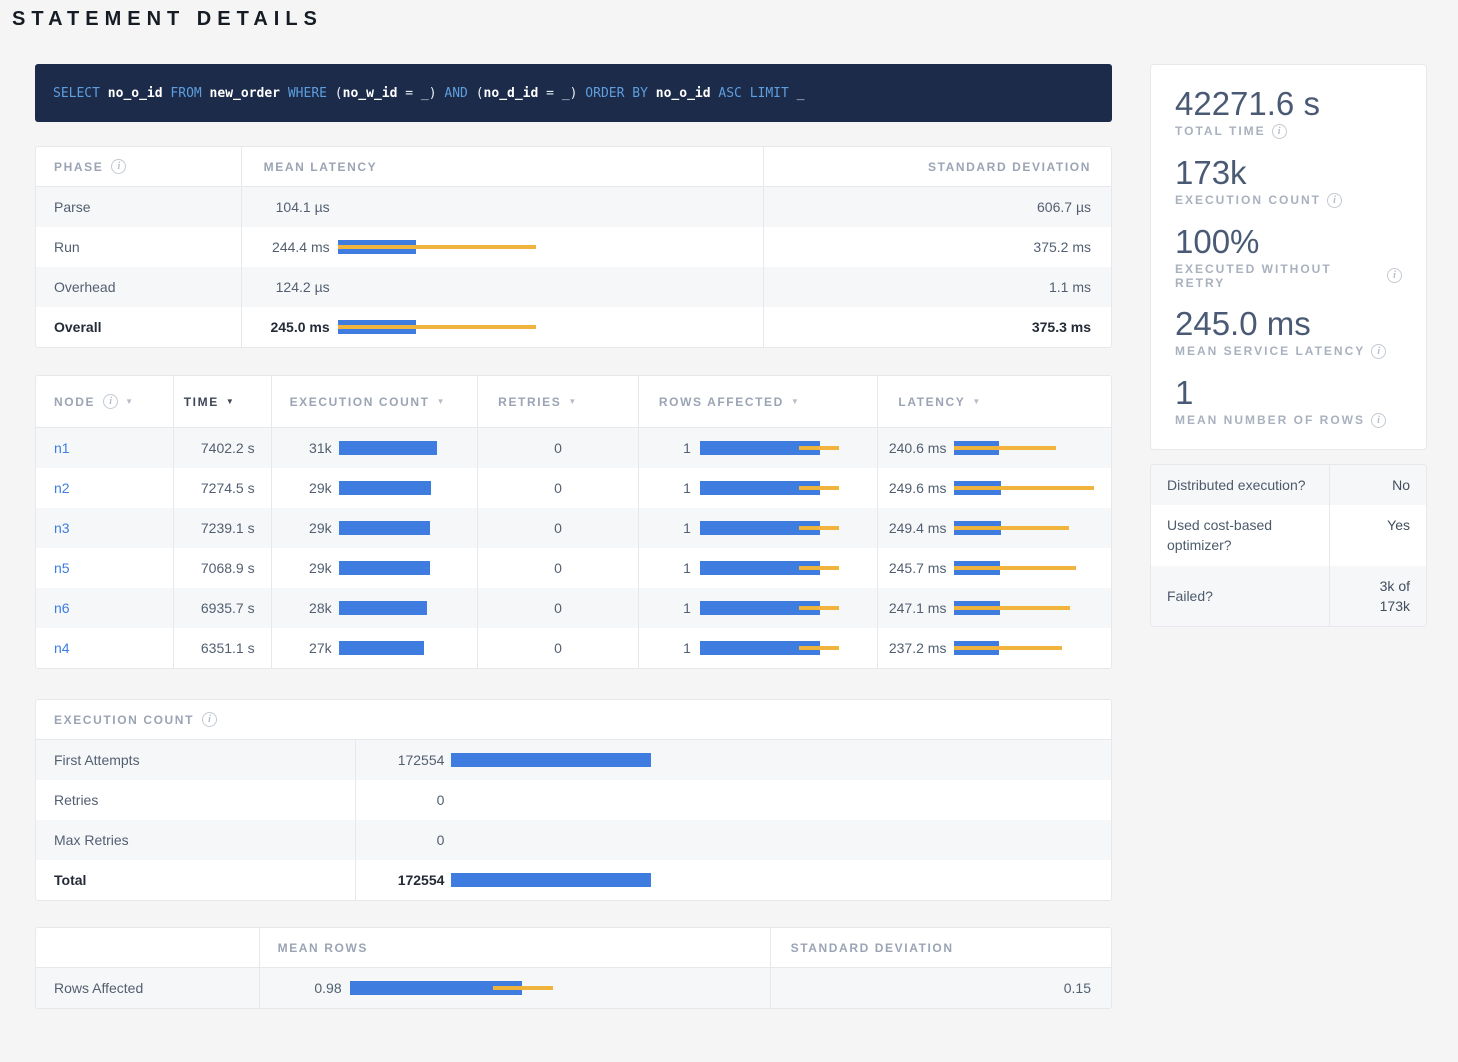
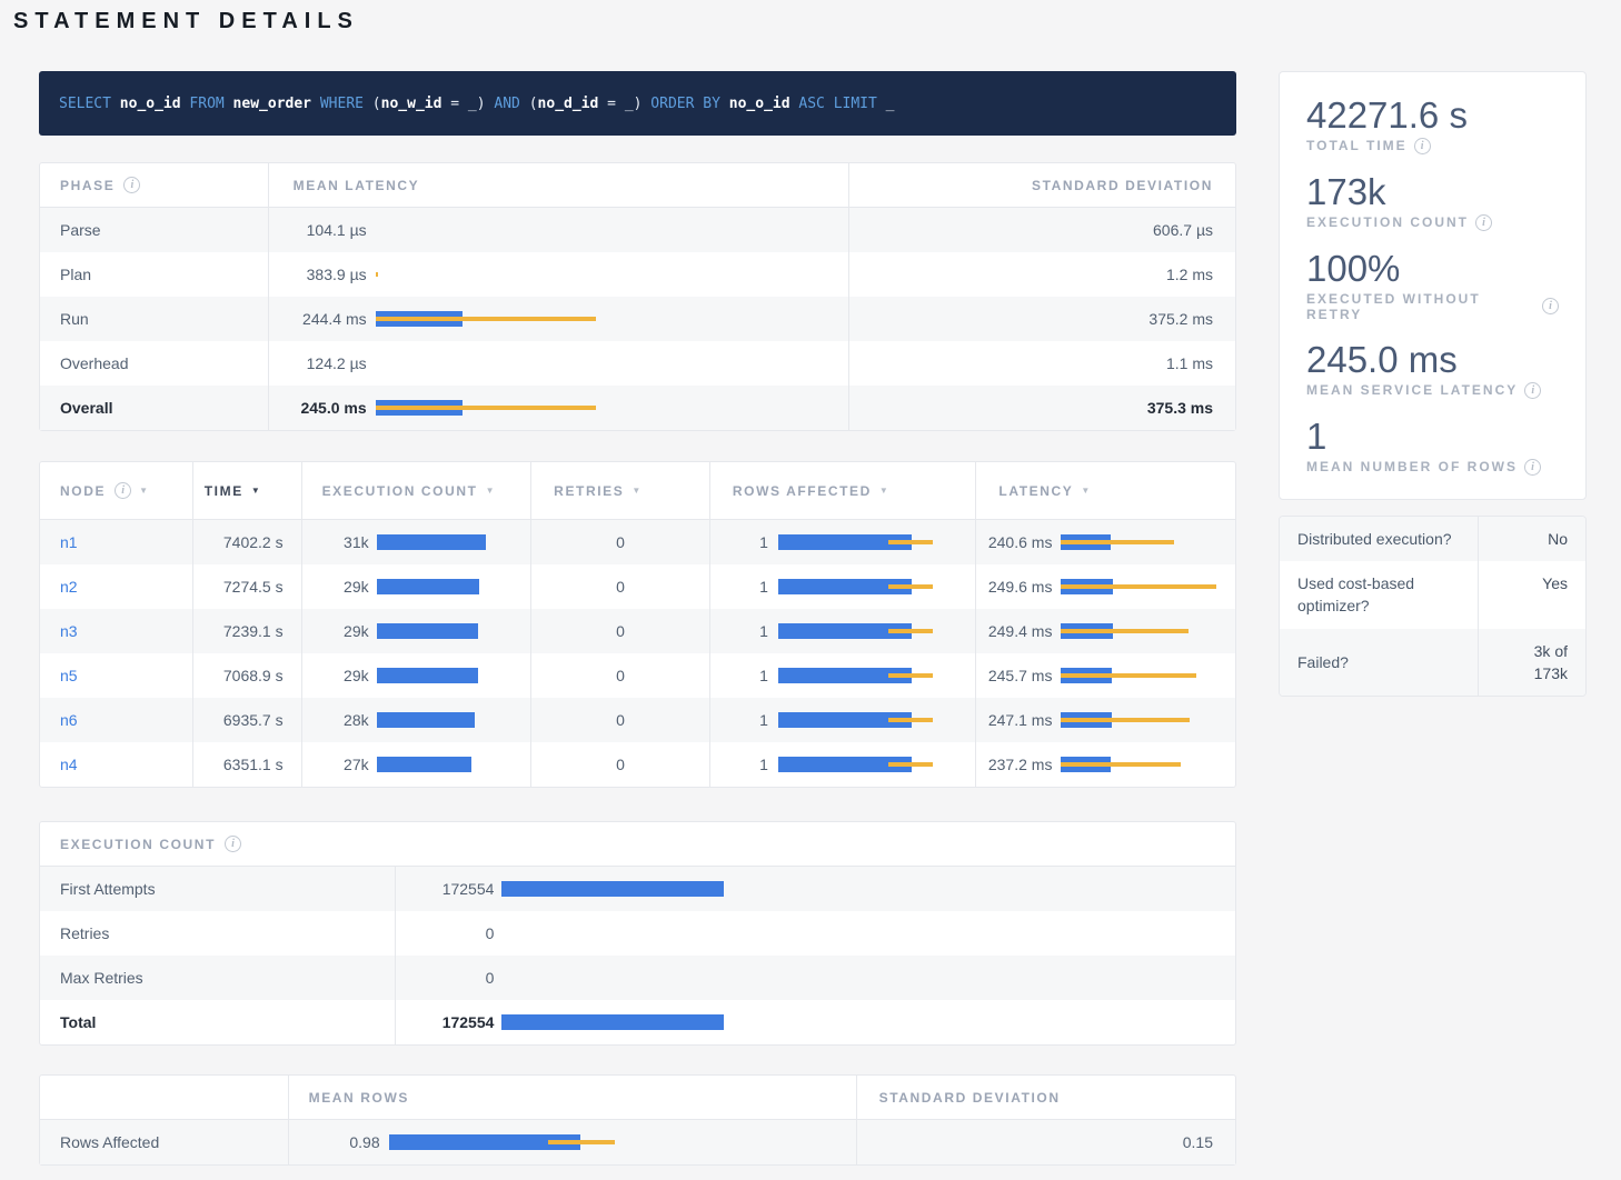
  STATEMENT DETAILS
  SELECT no_o_id FROM new_order WHERE (no_w_id = _) AND (no_d_id = _) ORDER BY no_o_id ASC LIMIT _
  PHASE
  i
  MEAN LATENCY
  STANDARD DEVIATION
  Parse
  104.1 µs
  606.7 µs
+ Plan
+ 383.9 µs
+ 1.2 ms
  Run
  244.4 ms
  375.2 ms
  Overhead
  124.2 µs
  1.1 ms
  Overall
  245.0 ms
  375.3 ms
  NODE
  i
  ▼
  TIME
  ▼
  EXECUTION COUNT
  ▼
  RETRIES
  ▼
  ROWS AFFECTED
  ▼
  LATENCY
  ▼
  n1
  7402.2 s
  31k
  0
  1
  240.6 ms
  n2
  7274.5 s
  29k
  0
  1
  249.6 ms
  n3
  7239.1 s
  29k
  0
  1
  249.4 ms
  n5
  7068.9 s
  29k
  0
  1
  245.7 ms
  n6
  6935.7 s
  28k
  0
  1
  247.1 ms
  n4
  6351.1 s
  27k
  0
  1
  237.2 ms
  EXECUTION COUNT
  i
  First Attempts
  172554
  Retries
  0
  Max Retries
  0
  Total
  172554
  MEAN ROWS
  STANDARD DEVIATION
  Rows Affected
  0.98
  0.15
  42271.6 s
  TOTAL TIME
  i
  173k
  EXECUTION COUNT
  i
  100%
  EXECUTED WITHOUT RETRY
  i
  245.0 ms
  MEAN SERVICE LATENCY
  i
  1
  MEAN NUMBER OF ROWS
  i
  Distributed execution?
  No
  Used cost-based optimizer?
  Yes
  Failed?
  3k of 173k
